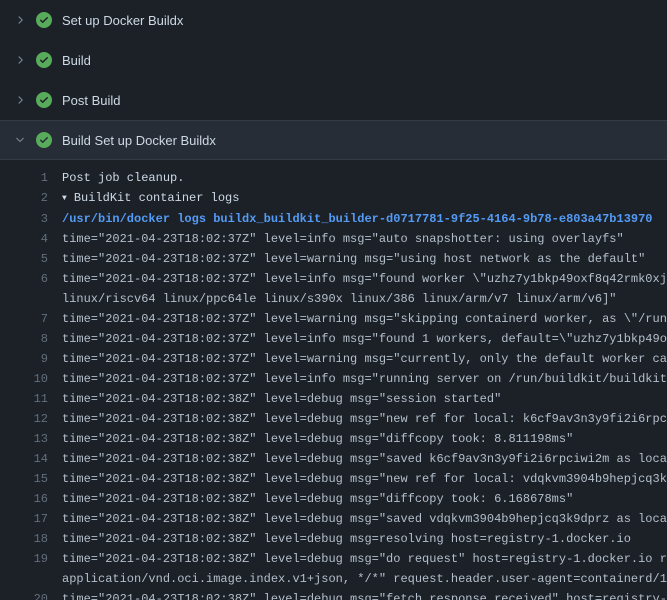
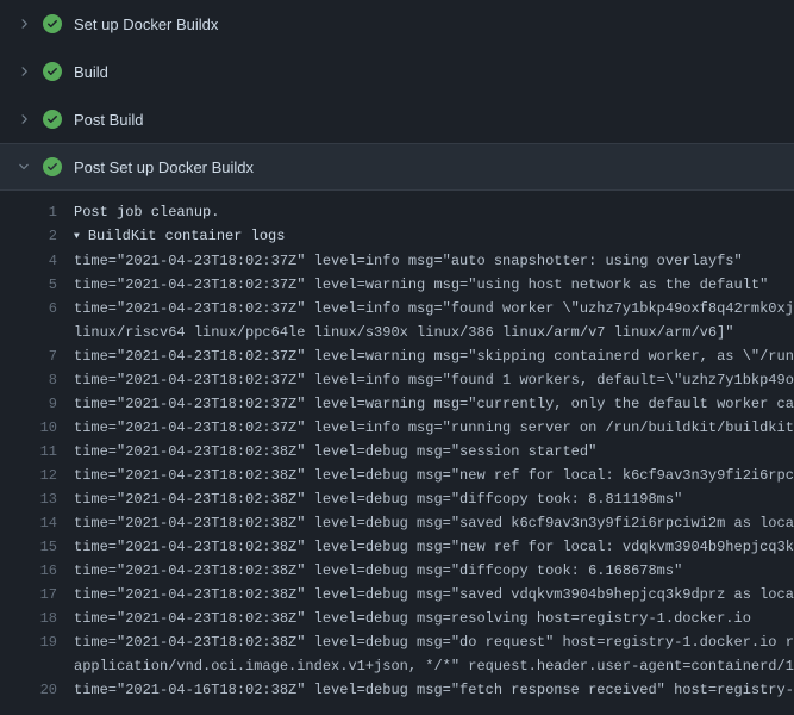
  Set up Docker Buildx
  Build
  Post Build
- Build Set up Docker Buildx
+ Post Set up Docker Buildx
  1
  Post job cleanup.
  2
  ▼ BuildKit container logs
- 3
- /usr/bin/docker logs buildx_buildkit_builder-d0717781-9f25-4164-9b78-e803a47b13970
  4
  time="2021-04-23T18:02:37Z" level=info msg="auto snapshotter: using overlayfs"
  5
  time="2021-04-23T18:02:37Z" level=warning msg="using host network as the default"
  6
  time="2021-04-23T18:02:37Z" level=info msg="found worker \"uzhz7y1bkp49oxf8q42rmk0xj
  linux/riscv64 linux/ppc64le linux/s390x linux/386 linux/arm/v7 linux/arm/v6]"
  7
  time="2021-04-23T18:02:37Z" level=warning msg="skipping containerd worker, as \"/run
  8
  time="2021-04-23T18:02:37Z" level=info msg="found 1 workers, default=\"uzhz7y1bkp49o
  9
  time="2021-04-23T18:02:37Z" level=warning msg="currently, only the default worker ca
  10
  time="2021-04-23T18:02:37Z" level=info msg="running server on /run/buildkit/buildkit
  11
  time="2021-04-23T18:02:38Z" level=debug msg="session started"
  12
  time="2021-04-23T18:02:38Z" level=debug msg="new ref for local: k6cf9av3n3y9fi2i6rpc
  13
  time="2021-04-23T18:02:38Z" level=debug msg="diffcopy took: 8.811198ms"
  14
  time="2021-04-23T18:02:38Z" level=debug msg="saved k6cf9av3n3y9fi2i6rpciwi2m as loca
  15
  time="2021-04-23T18:02:38Z" level=debug msg="new ref for local: vdqkvm3904b9hepjcq3k
  16
  time="2021-04-23T18:02:38Z" level=debug msg="diffcopy took: 6.168678ms"
  17
  time="2021-04-23T18:02:38Z" level=debug msg="saved vdqkvm3904b9hepjcq3k9dprz as loca
  18
  time="2021-04-23T18:02:38Z" level=debug msg=resolving host=registry-1.docker.io
  19
  time="2021-04-23T18:02:38Z" level=debug msg="do request" host=registry-1.docker.io r
  application/vnd.oci.image.index.v1+json, */*" request.header.user-agent=containerd/1
  20
- time="2021-04-23T18:02:38Z" level=debug msg="fetch response received" host=registry-
+ time="2021-04-16T18:02:38Z" level=debug msg="fetch response received" host=registry-
